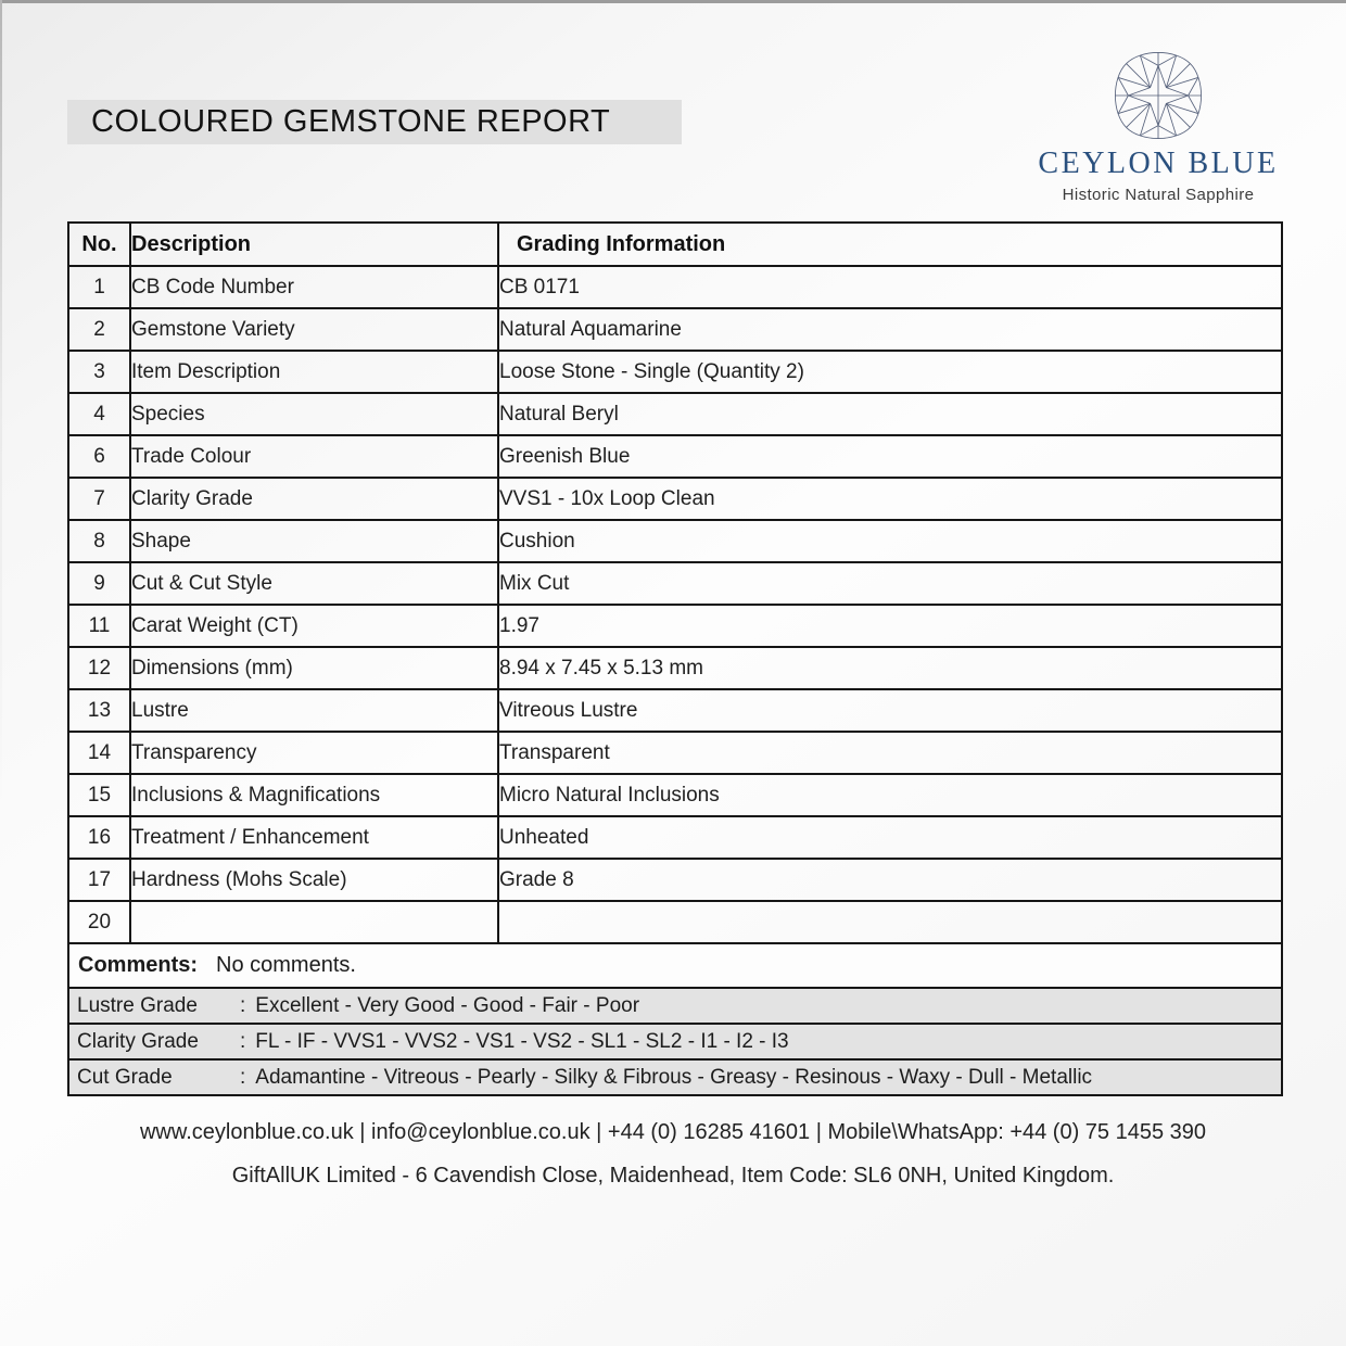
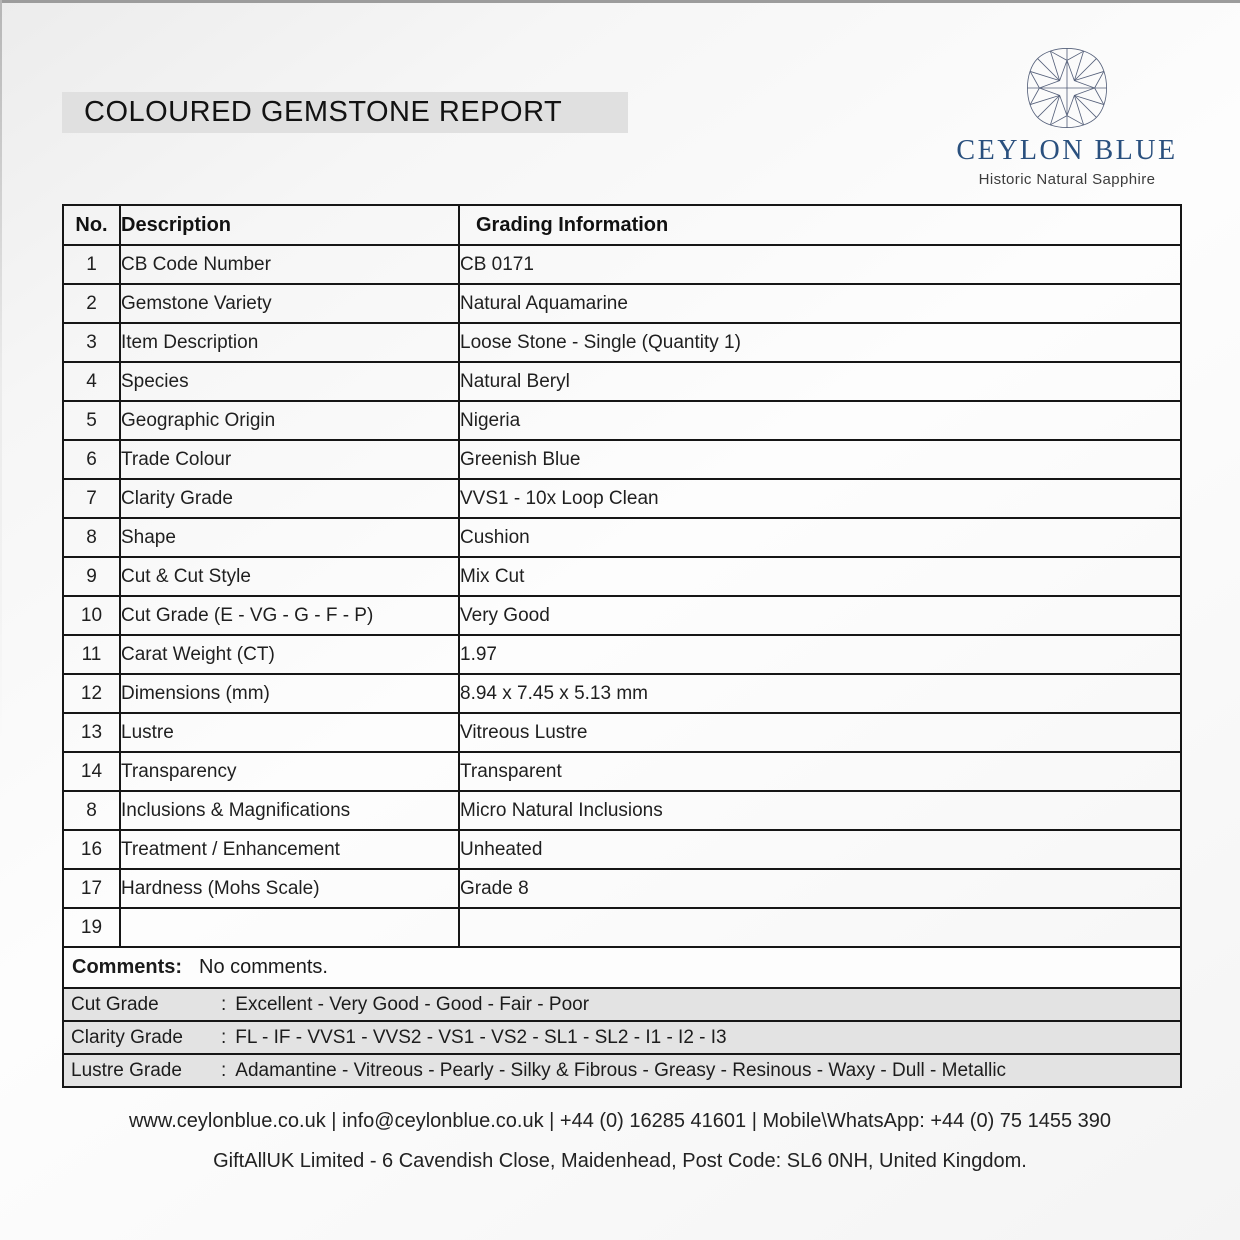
  COLOURED GEMSTONE REPORT
  CEYLON BLUE
  Historic Natural Sapphire
  No.	Description	Grading Information
  1	CB Code Number	CB 0171
  2	Gemstone Variety	Natural Aquamarine
- 3	Item Description	Loose Stone - Single (Quantity 2)
+ 3	Item Description	Loose Stone - Single (Quantity 1)
  4	Species	Natural Beryl
+ 5	Geographic Origin	Nigeria
  6	Trade Colour	Greenish Blue
  7	Clarity Grade	VVS1 - 10x Loop Clean
  8	Shape	Cushion
  9	Cut & Cut Style	Mix Cut
+ 10	Cut Grade (E - VG - G - F - P)	Very Good
  11	Carat Weight (CT)	1.97
  12	Dimensions (mm)	8.94 x 7.45 x 5.13 mm
  13	Lustre	Vitreous Lustre
  14	Transparency	Transparent
- 15	Inclusions & Magnifications	Micro Natural Inclusions
+ 8	Inclusions & Magnifications	Micro Natural Inclusions
  16	Treatment / Enhancement	Unheated
  17	Hardness (Mohs Scale)	Grade 8
- 20
+ 19
  Comments: No comments.
- Lustre Grade : Excellent - Very Good - Good - Fair - Poor
+ Cut Grade : Excellent - Very Good - Good - Fair - Poor
  Clarity Grade : FL - IF - VVS1 - VVS2 - VS1 - VS2 - SL1 - SL2 - I1 - I2 - I3
- Cut Grade : Adamantine - Vitreous - Pearly - Silky & Fibrous - Greasy - Resinous - Waxy - Dull - Metallic
+ Lustre Grade : Adamantine - Vitreous - Pearly - Silky & Fibrous - Greasy - Resinous - Waxy - Dull - Metallic
  www.ceylonblue.co.uk | info@ceylonblue.co.uk | +44 (0) 16285 41601 | Mobile\WhatsApp: +44 (0) 75 1455 390
- GiftAllUK Limited - 6 Cavendish Close, Maidenhead, Item Code: SL6 0NH, United Kingdom.
+ GiftAllUK Limited - 6 Cavendish Close, Maidenhead, Post Code: SL6 0NH, United Kingdom.
